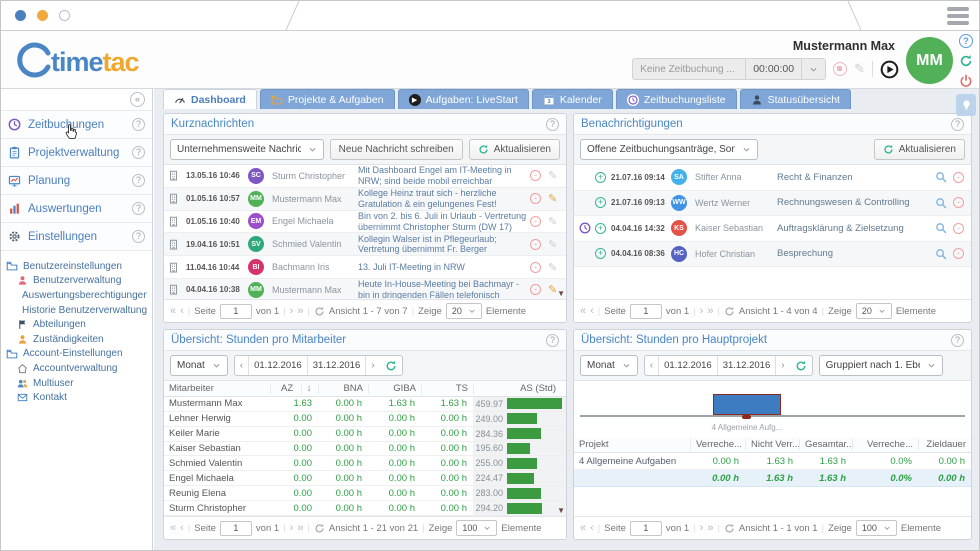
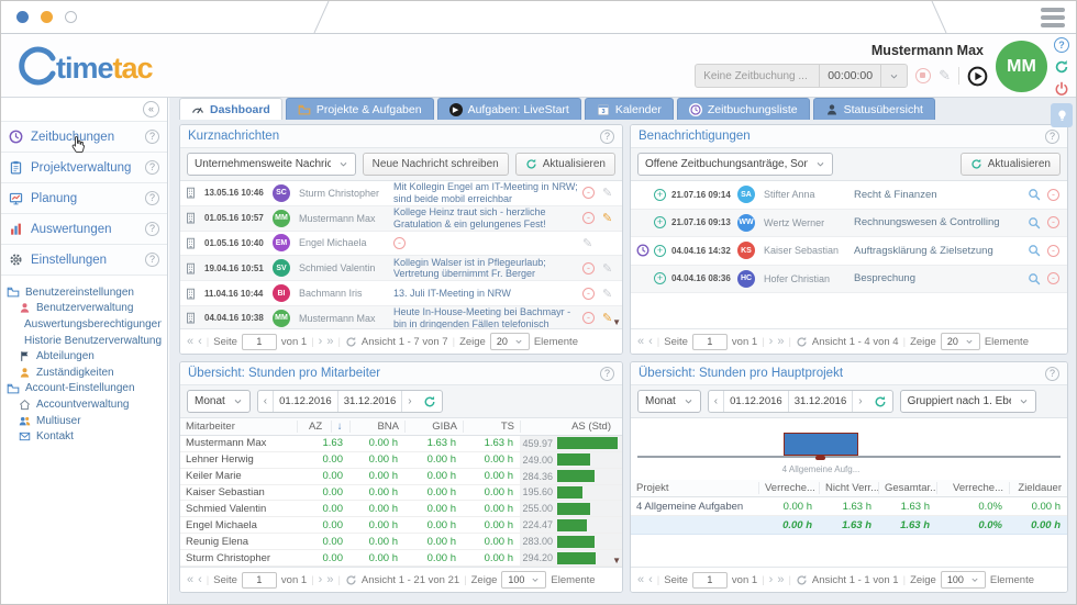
  timetac
  Mustermann Max
  Keine Zeitbuchung ...
  00:00:00
  ✎
  MM
  ?
  «
  Zeitbucungen
  ?
  Projektverwaltung
  ?
  Planung
  ?
  Auswertungen
  ?
  Einstellungen
  ?
  Benutzereinstellungen
  Benutzerverwaltung
  Auswertungsberechtigungen
  Historie Benutzerverwaltung
  Abteilungen
  Zuständigkeiten
  Account-Einstellungen
  Accountverwaltung
  Multiuser
  Kontakt
  Dashboard
  Projekte & Aufgaben
  Aufgaben: LiveStart
  Kalender
  Zeitbuchungsliste
  Statusübersicht
  Kurznachrichten
  ?
  Unternehmensweite Nachric
  Neue Nachricht schreiben
  Aktualisieren
  13.05.16 10:46
  Sturm Christopher
- Mit Dashboard Engel am IT-Meeting in NRW; sind beide mobil erreichbar
+ Mit Kollegin Engel am IT-Meeting in NRW; sind beide mobil erreichbar
  -
  ✎
  01.05.16 10:57
  Mustermann Max
  Kollege Heinz traut sich - herzliche Gratulation & ein gelungenes Fest!
  -
  ✎
  01.05.16 10:40
  Engel Michaela
- Bin von 2. bis 6. Juli in Urlaub - Vertretung übernimmt Christopher Sturm (DW 17)
  -
  ✎
  19.04.16 10:51
  Schmied Valentin
  Kollegin Walser ist in Pflegeurlaub; Vertretung übernimmt Fr. Berger
  -
  ✎
  11.04.16 10:44
  Bachmann Iris
  13. Juli IT-Meeting in NRW
  -
  ✎
  04.04.16 10:38
  Mustermann Max
  Heute In-House-Meeting bei Bachmayr - bin in dringenden Fällen telefonisch
  -
  ✎
  ▼
  «
  ‹
  Seite
  1
  von 1
  |
  ›
  »
  Ansicht 1 - 7 von 7
  Zeige
  20
  Elemente
  Benachrichtigungen
  ?
  Offene Zeitbuchungsanträge, Son
  Aktualisieren
  +
  21.07.16 09:14
  Stifter Anna
  Recht & Finanzen
  -
  +
  21.07.16 09:13
  Wertz Werner
  Rechnungswesen & Controlling
  -
  +
  04.04.16 14:32
  Kaiser Sebastian
  Auftragsklärung & Zielsetzung
  -
  +
  04.04.16 08:36
  Hofer Christian
  Besprechung
  -
  «
  ‹
  Seite
  1
  von 1
  |
  ›
  »
  Ansicht 1 - 4 von 4
  Zeige
  20
  Elemente
  Übersicht: Stunden pro Mitarbeiter
  ?
  Monat
  ‹
  01.12.2016
  31.12.2016
  ›
  Mitarbeiter
  AZ ↓
  BNA
  GIBA
  TS
  AS (Std)
  Mustermann Max
  1.63
  0.00 h
  1.63 h
  1.63 h
  459.97
  Lehner Herwig
  0.00
  0.00 h
  0.00 h
  0.00 h
  249.00
  Keiler Marie
  0.00
  0.00 h
  0.00 h
  0.00 h
  284.36
  Kaiser Sebastian
  0.00
  0.00 h
  0.00 h
  0.00 h
  195.60
  Schmied Valentin
  0.00
  0.00 h
  0.00 h
  0.00 h
  255.00
  Engel Michaela
  0.00
  0.00 h
  0.00 h
  0.00 h
  224.47
  Reunig Elena
  0.00
  0.00 h
  0.00 h
  0.00 h
  283.00
  Sturm Christopher
  0.00
  0.00 h
  0.00 h
  0.00 h
  294.20
  ▼
  «
  ‹
  Seite
  1
  von 1
  |
  ›
  »
  Ansicht 1 - 21 von 21
  |
  Zeige
  100
  Elemente
  Übersicht: Stunden pro Hauptprojekt
  ?
  Monat
  ‹
  01.12.2016
  31.12.2016
  ›
  Gruppiert nach 1. Eb
  4 Allgemeine Aufg...
  Projekt
  Verreche...
  Nicht Verr...
  Gesamtar..
  Verreche...
  Zieldauer
  4 Allgemeine Aufgaben
  0.00 h
  1.63 h
  1.63 h
  0.0%
  0.00 h
  0.00 h
  1.63 h
  1.63 h
  0.0%
  0.00 h
  «
  ‹
  Seite
  1
  von 1
  |
  ›
  »
  Ansicht 1 - 1 von 1
  Zeige
  100
  Elemente
